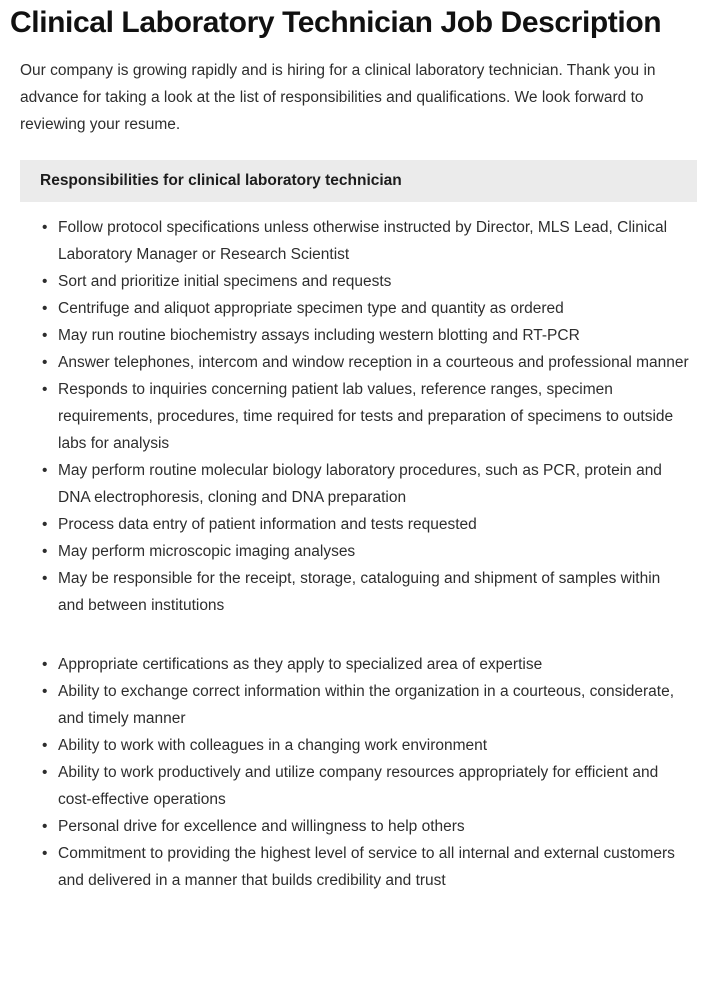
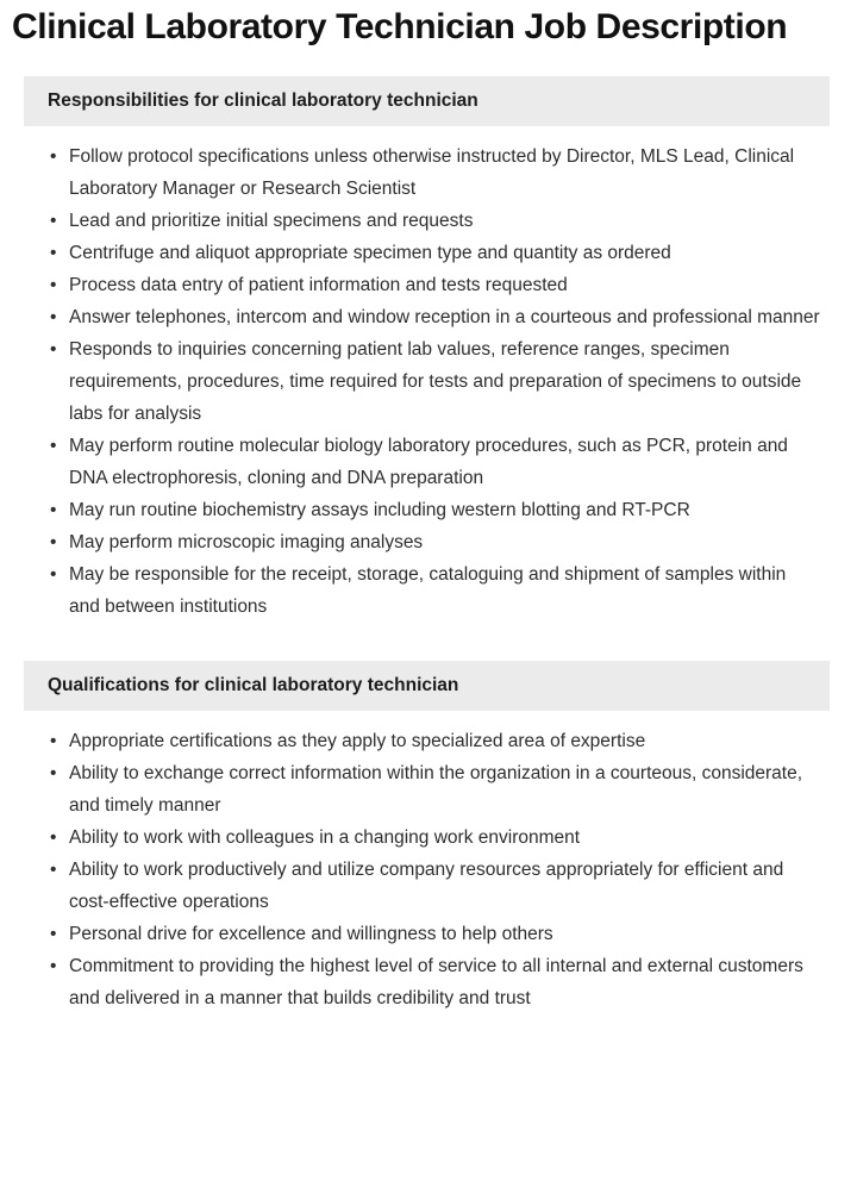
  Clinical Laboratory Technician Job Description
- Our company is growing rapidly and is hiring for a clinical laboratory technician. Thank you in advance for taking a look at the list of responsibilities and qualifications. We look forward to reviewing your resume.
  Responsibilities for clinical laboratory technician
  •
  Follow protocol specifications unless otherwise instructed by Director, MLS Lead, Clinical Laboratory Manager or Research Scientist
  •
- Sort and prioritize initial specimens and requests
+ Lead and prioritize initial specimens and requests
  •
  Centrifuge and aliquot appropriate specimen type and quantity as ordered
  •
- May run routine biochemistry assays including western blotting and RT-PCR
+ Process data entry of patient information and tests requested
  •
  Answer telephones, intercom and window reception in a courteous and professional manner
  •
  Responds to inquiries concerning patient lab values, reference ranges, specimen requirements, procedures, time required for tests and preparation of specimens to outside labs for analysis
  •
  May perform routine molecular biology laboratory procedures, such as PCR, protein and DNA electrophoresis, cloning and DNA preparation
  •
- Process data entry of patient information and tests requested
+ May run routine biochemistry assays including western blotting and RT-PCR
  •
  May perform microscopic imaging analyses
  •
  May be responsible for the receipt, storage, cataloguing and shipment of samples within and between institutions
+ Qualifications for clinical laboratory technician
  •
  Appropriate certifications as they apply to specialized area of expertise
  •
  Ability to exchange correct information within the organization in a courteous, considerate, and timely manner
  •
  Ability to work with colleagues in a changing work environment
  •
  Ability to work productively and utilize company resources appropriately for efficient and cost-effective operations
  •
  Personal drive for excellence and willingness to help others
  •
  Commitment to providing the highest level of service to all internal and external customers and delivered in a manner that builds credibility and trust
